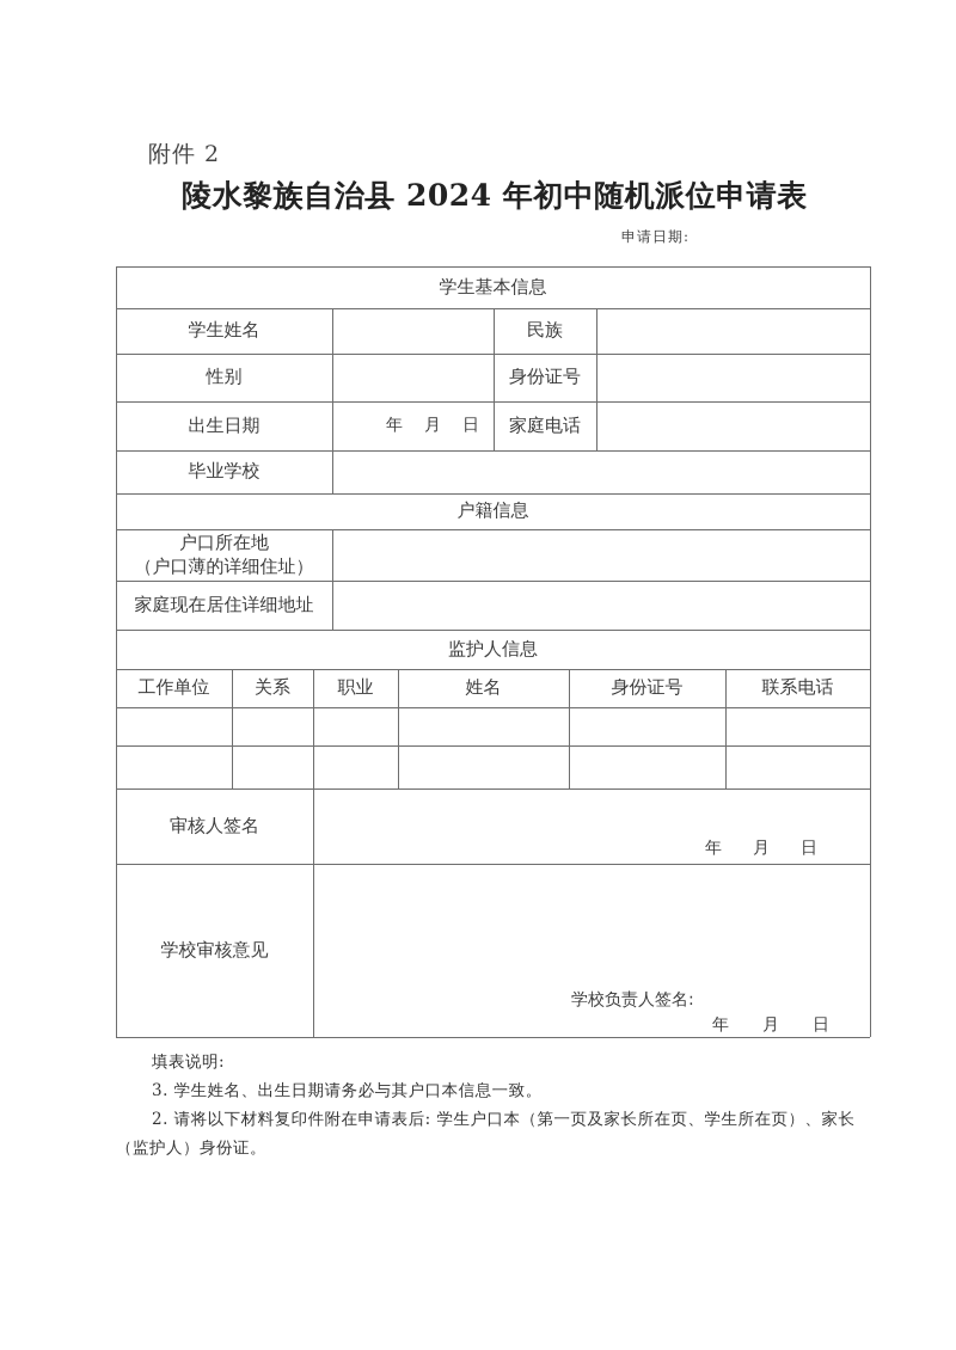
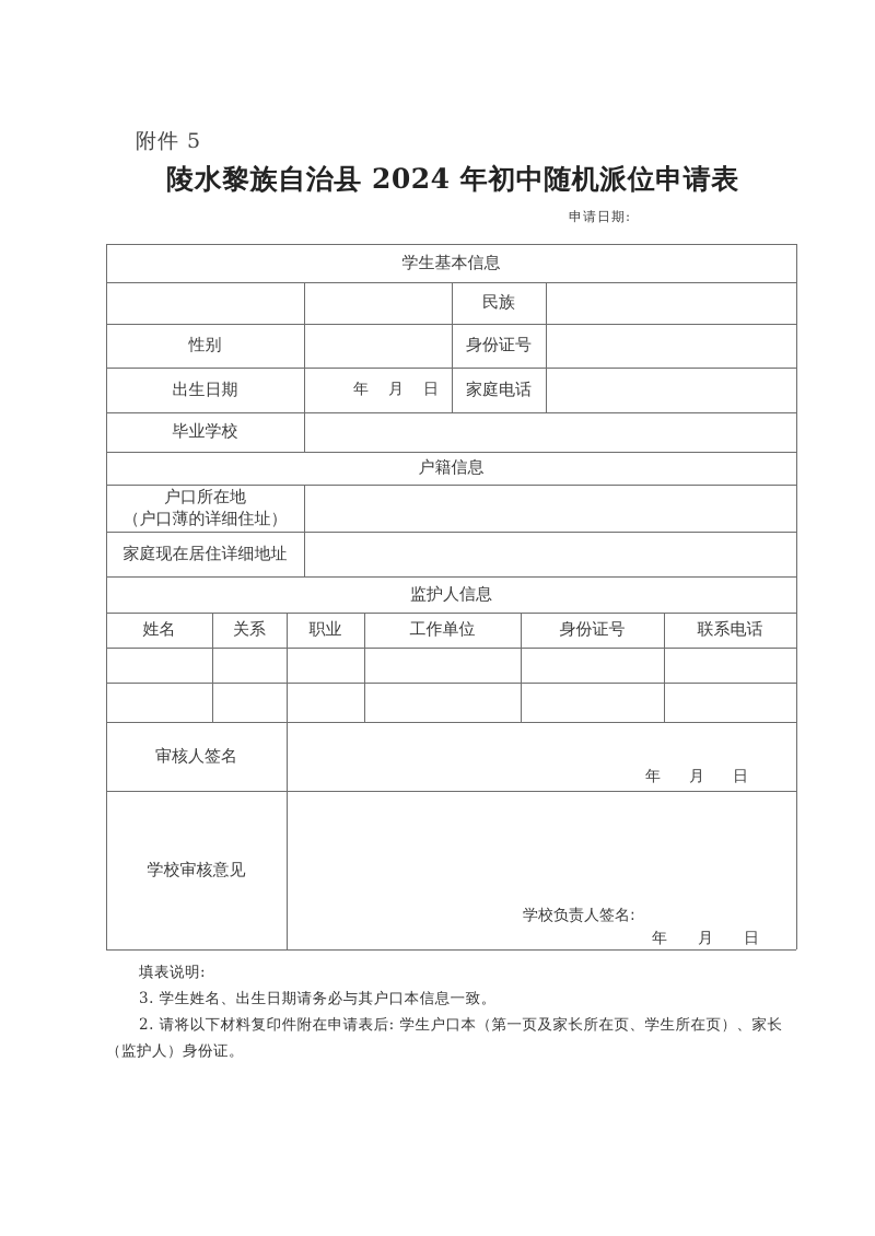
- 附件 2
+ 附件 5
  陵水黎族自治县 2024 年初中随机派位申请表
  申请日期:
  学生基本信息
- 学生姓名
  民族
  性别
  身份证号
  出生日期
  年 月 日
  家庭电话
  毕业学校
  户籍信息
  户口所在地
  （户口薄的详细住址）
  家庭现在居住详细地址
  监护人信息
- 工作单位
+ 姓名
  关系
  职业
- 姓名
+ 工作单位
  身份证号
  联系电话
  审核人签名
  年 月 日
  学校审核意见
  学校负责人签名:
  年 月 日
  填表说明:
  3. 学生姓名、出生日期请务必与其户口本信息一致。
  2. 请将以下材料复印件附在申请表后: 学生户口本（第一页及家长所在页、学生所在页）、家长（监护人）身份证。
